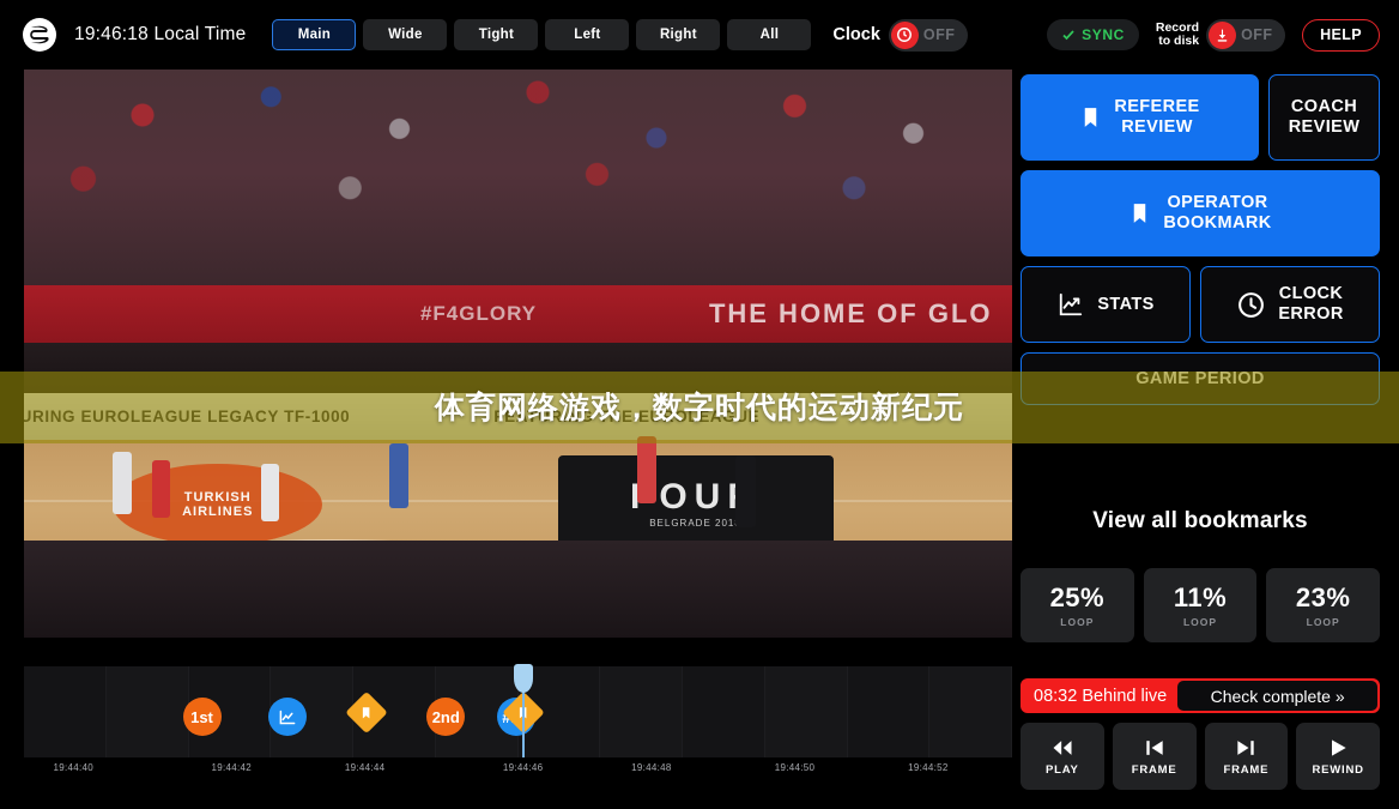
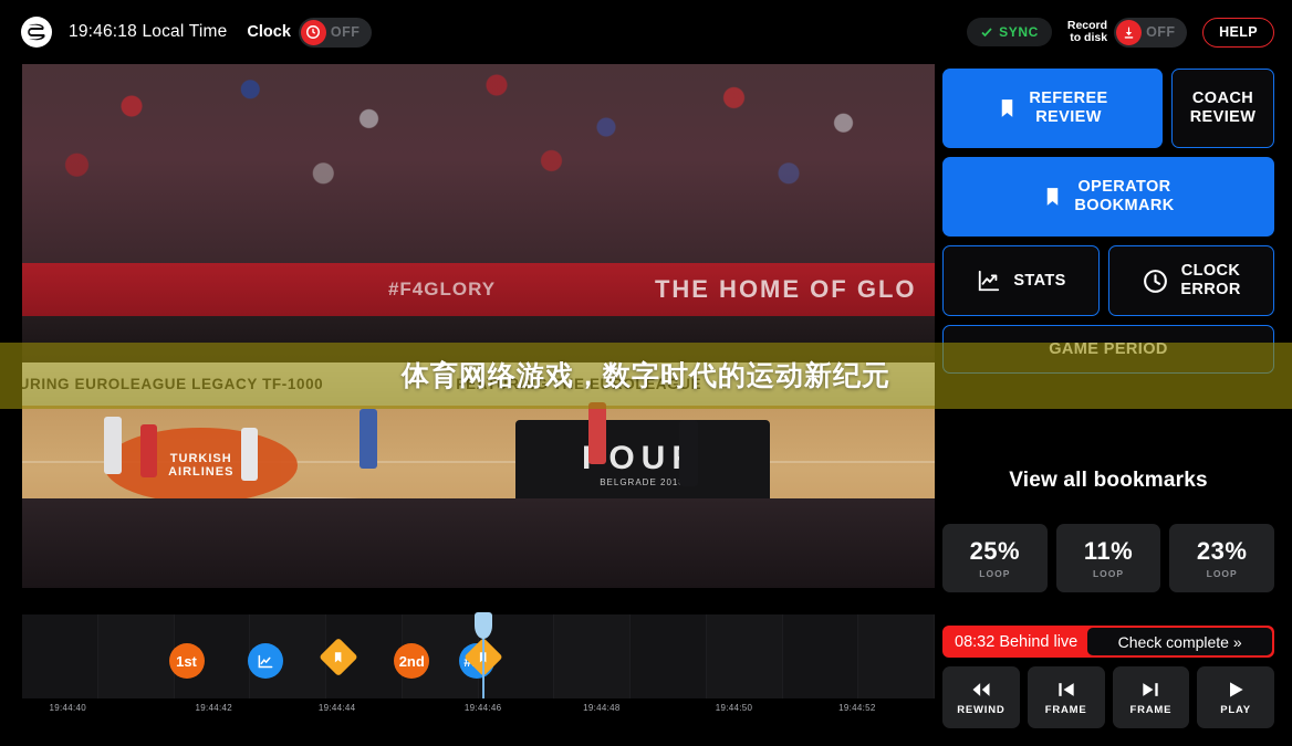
  19:46:18 Local Time
- Main
- Wide
- Tight
- Left
- Right
- All
  Clock
  OFF
  SYNC
  Record
  to disk
  OFF
  HELP
  #F4GLORY
  THE HOME OF GLO
  URING EUROLEAGUE LEGACY TF-1000
  FEATURING THE EUROLEAGUE
  TURKISH
  AIRLINES
  BELGRADE 201
  REFEREE
  REVIEW
  COACH
  REVIEW
  OPERATOR
  BOOKMARK
  STATS
  CLOCK
  ERROR
  GAME PERIOD
  View all bookmarks
  25%
  LOOP
  11%
  LOOP
  23%
  LOOP
  08:32 Behind live
  Check complete »
- PLAY
+ REWIND
  FRAME
  FRAME
- REWIND
+ PLAY
  1st
  2nd
  19:44:40
  19:44:42
  19:44:44
  19:44:46
  19:44:48
  19:44:50
  19:44:52
  体育网络游戏，数字时代的运动新纪元
